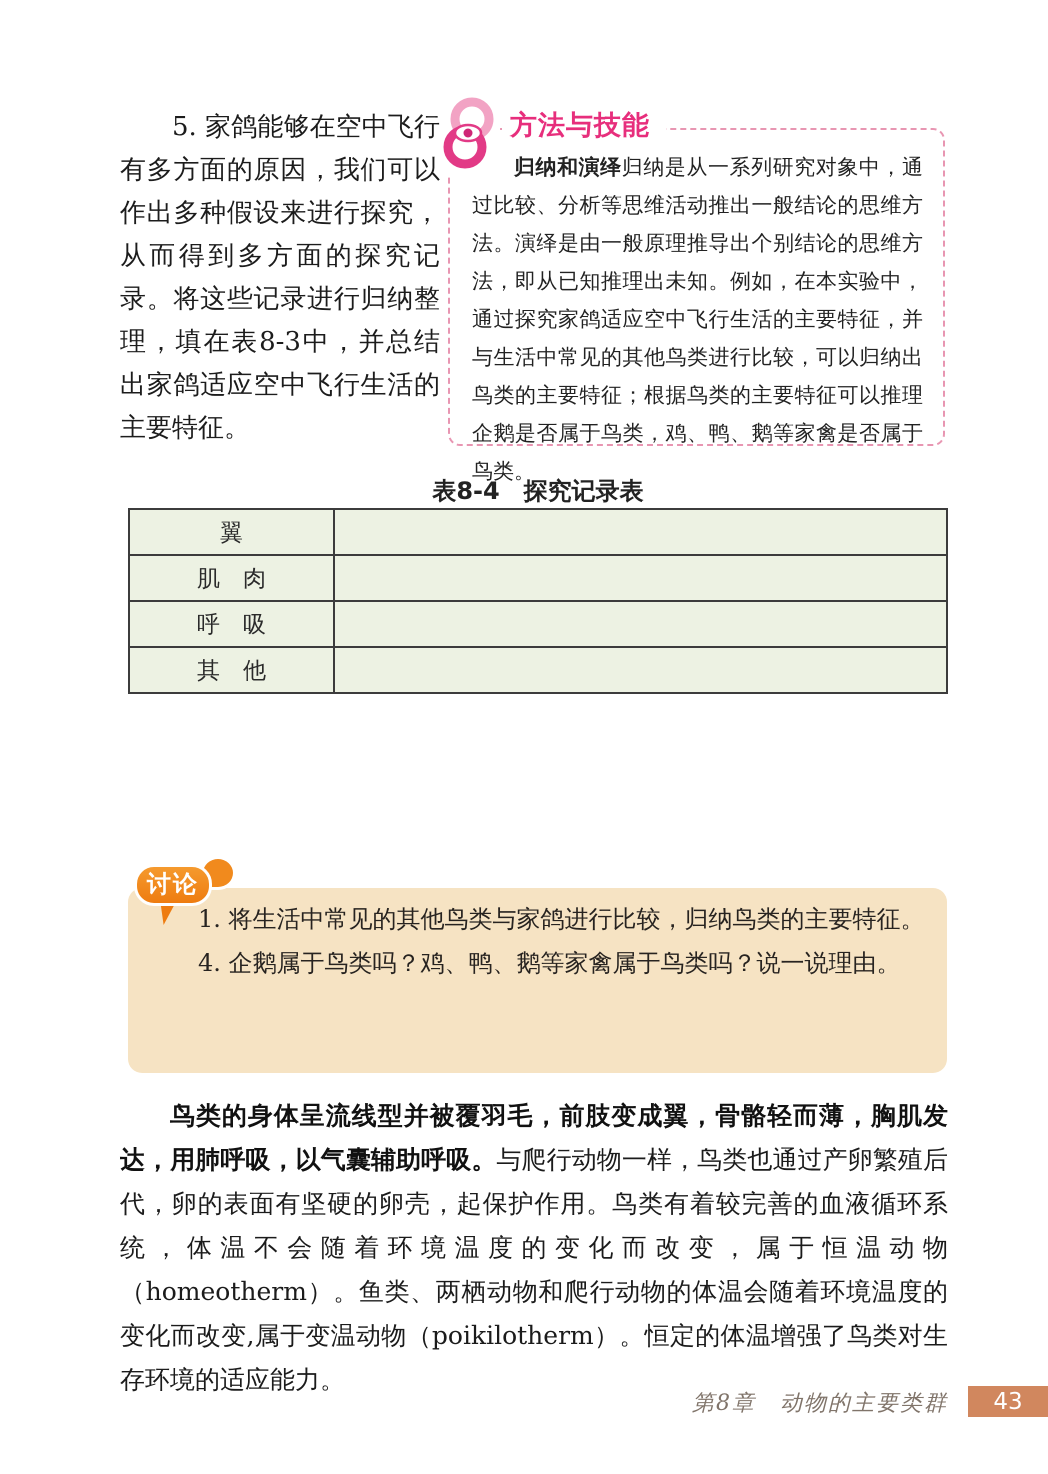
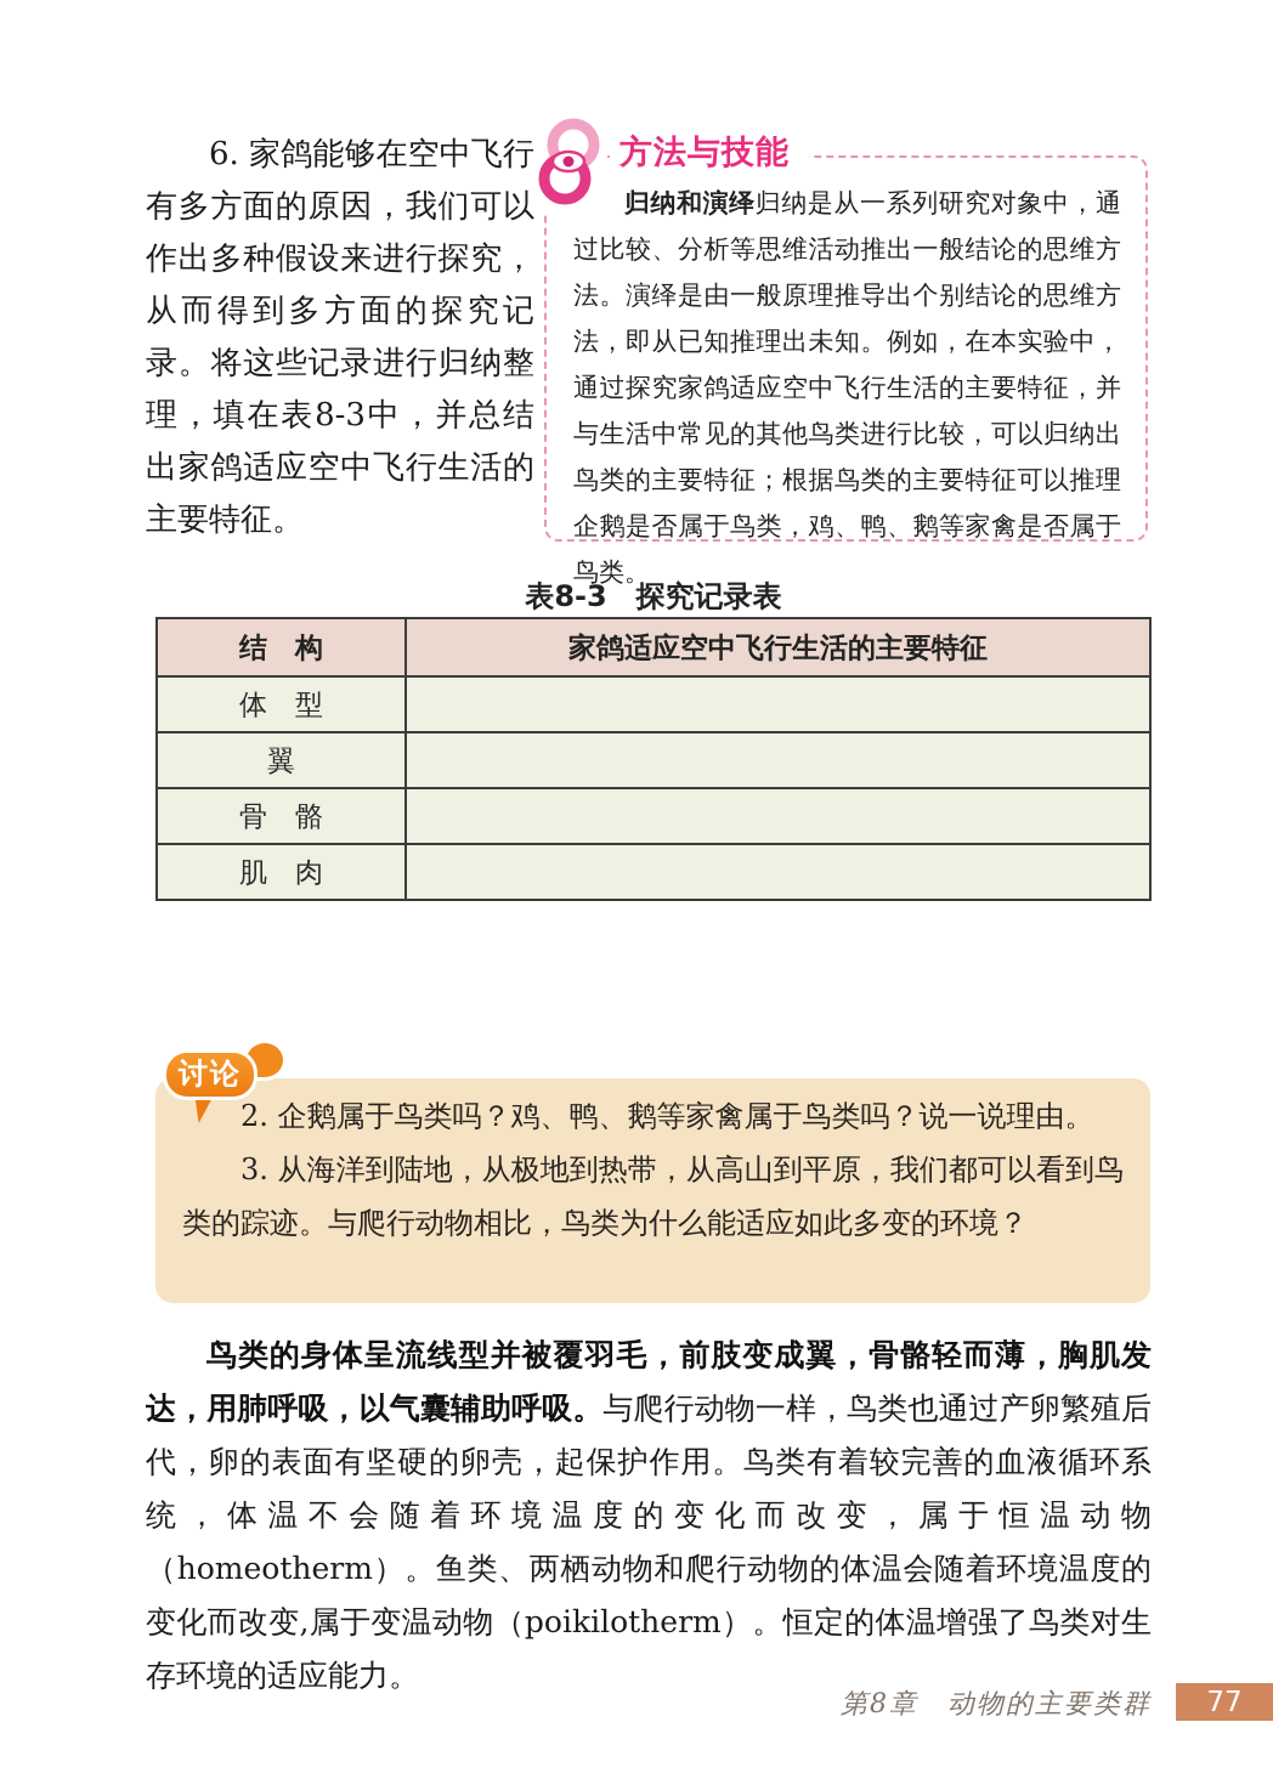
- 5. 家鸽能够在空中飞行有多方面的原因，我们可以作出多种假设来进行探究，从而得到多方面的探究记录。将这些记录进行归纳整理，填在表8-3中，并总结出家鸽适应空中飞行生活的主要特征。
+ 6. 家鸽能够在空中飞行有多方面的原因，我们可以作出多种假设来进行探究，从而得到多方面的探究记录。将这些记录进行归纳整理，填在表8-3中，并总结出家鸽适应空中飞行生活的主要特征。
  方法与技能
  归纳和演绎归纳是从一系列研究对象中，通过比较、分析等思维活动推出一般结论的思维方法。演绎是由一般原理推导出个别结论的思维方法，即从已知推理出未知。例如，在本实验中，通过探究家鸽适应空中飞行生活的主要特征，并与生活中常见的其他鸟类进行比较，可以归纳出鸟类的主要特征；根据鸟类的主要特征可以推理企鹅是否属于鸟类，鸡、鸭、鹅等家禽是否属于鸟类。
- 表8-4 探究记录表
+ 表8-3 探究记录表
+ 结 构	家鸽适应空中飞行生活的主要特征
+ 体 型
  翼
+ 骨 骼
  肌 肉
- 呼 吸
- 其 他
  讨论
- 1. 将生活中常见的其他鸟类与家鸽进行比较，归纳鸟类的主要特征。
- 4. 企鹅属于鸟类吗？鸡、鸭、鹅等家禽属于鸟类吗？说一说理由。
+ 2. 企鹅属于鸟类吗？鸡、鸭、鹅等家禽属于鸟类吗？说一说理由。
+ 3. 从海洋到陆地，从极地到热带，从高山到平原，我们都可以看到鸟类的踪迹。与爬行动物相比，鸟类为什么能适应如此多变的环境？
  鸟类的身体呈流线型并被覆羽毛，前肢变成翼，骨骼轻而薄，胸肌发达，用肺呼吸，以气囊辅助呼吸。与爬行动物一样，鸟类也通过产卵繁殖后代，卵的表面有坚硬的卵壳，起保护作用。鸟类有着较完善的血液循环系统，体温不会随着环境温度的变化而改变，属于恒温动物（homeotherm）。鱼类、两栖动物和爬行动物的体温会随着环境温度的变化而改变,属于变温动物（poikilotherm）。恒定的体温增强了鸟类对生存环境的适应能力。
  第8章 动物的主要类群
- 43
+ 77
